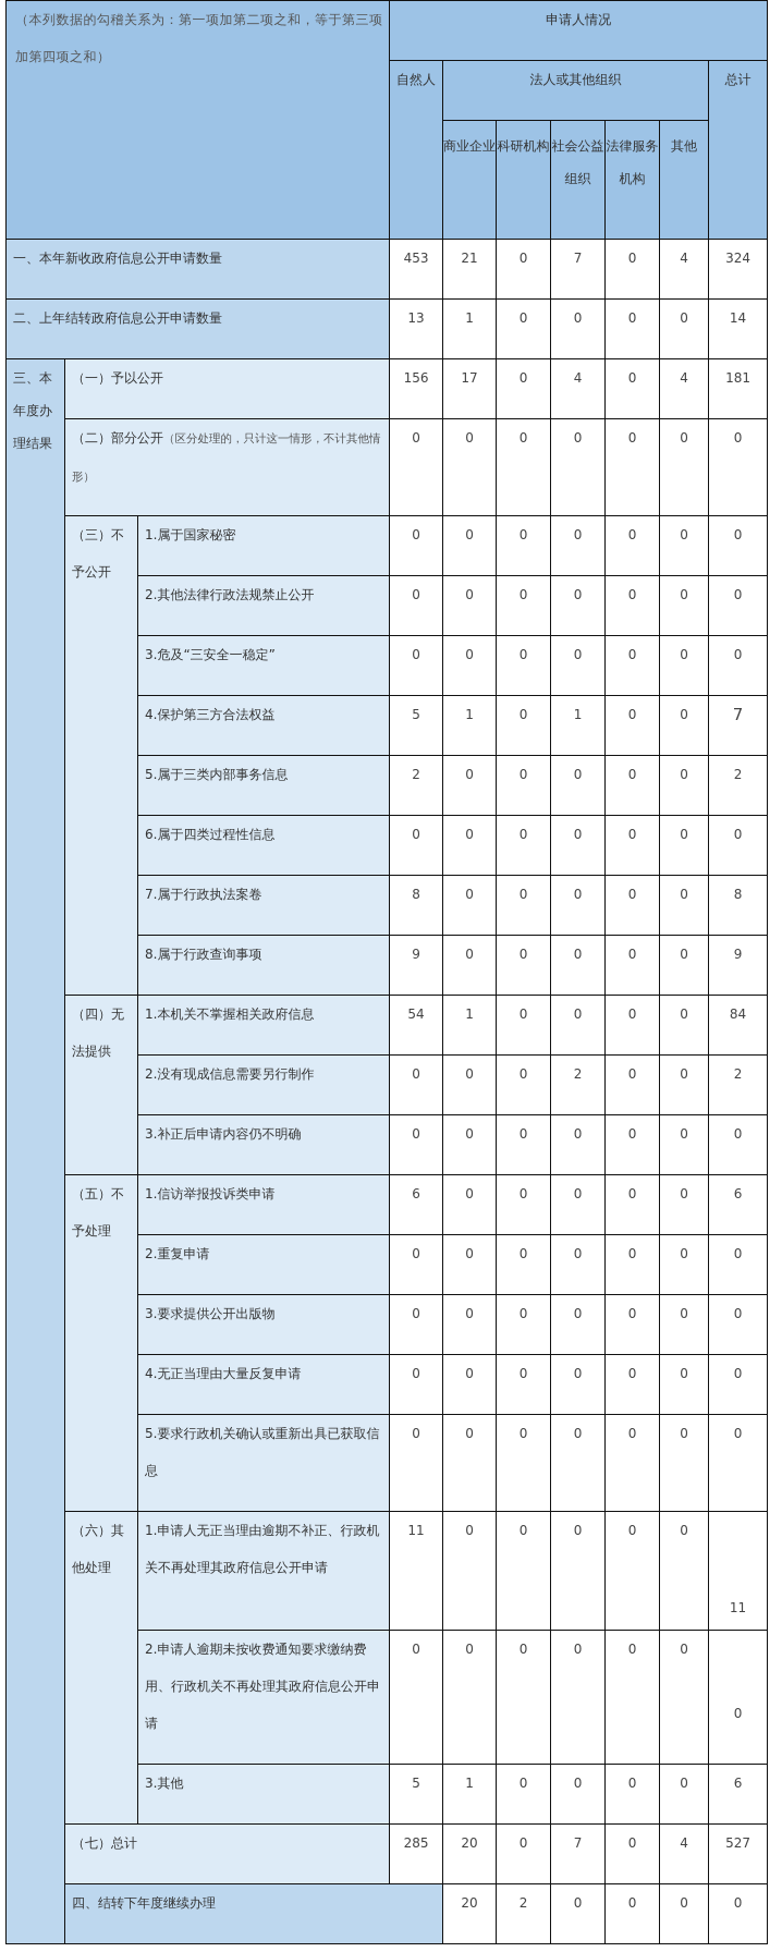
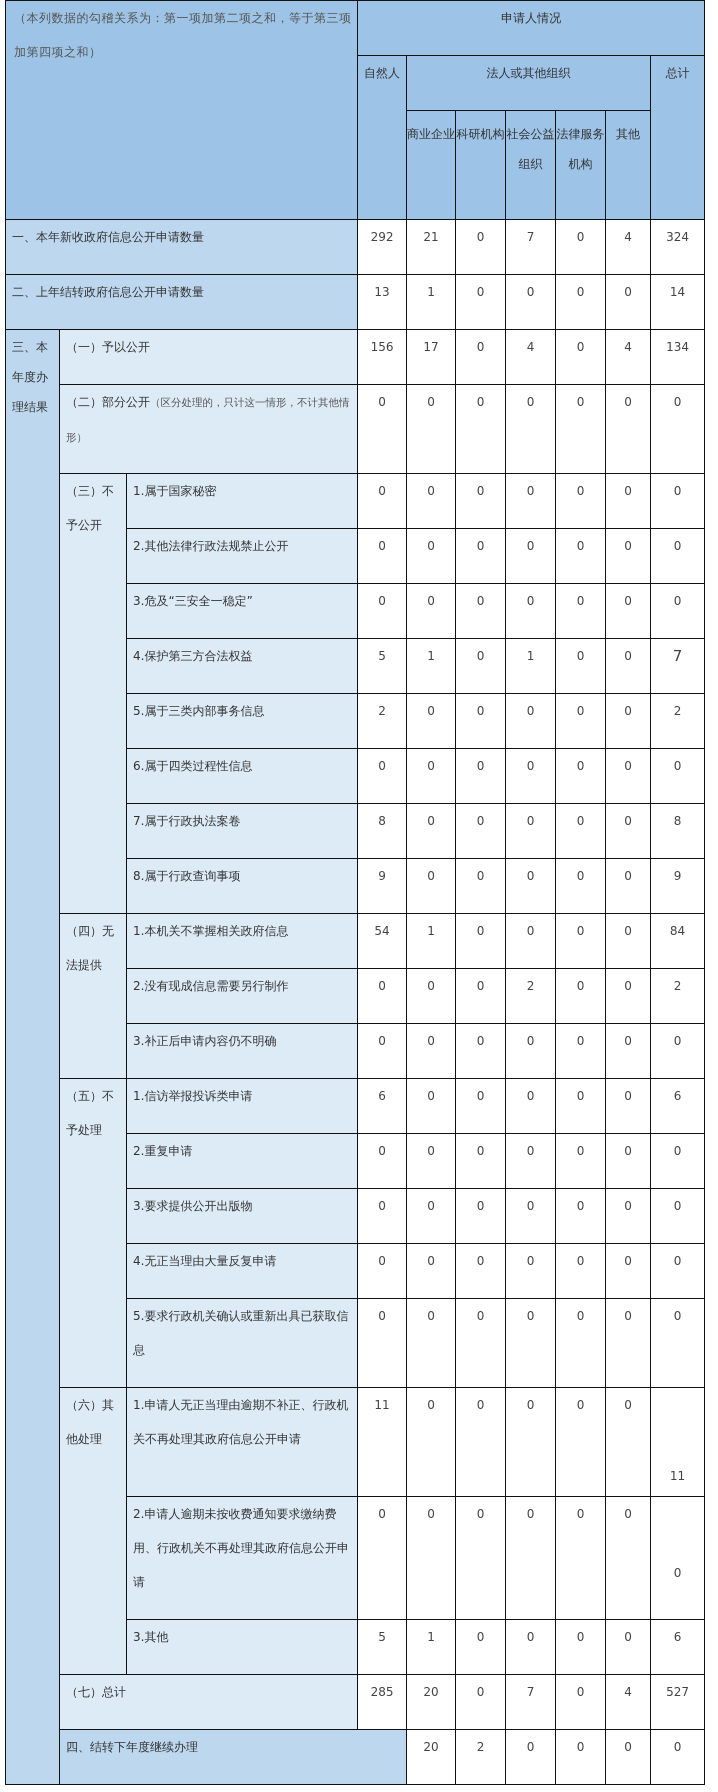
  （本列数据的勾稽关系为：第一项加第二项之和，等于第三项加第四项之和）	申请人情况
  自然人	法人或其他组织	总计
  商业企业	科研机构	社会公益组织	法律服务机构	其他
- 一、本年新收政府信息公开申请数量	453	21	0	7	0	4	324
+ 一、本年新收政府信息公开申请数量	292	21	0	7	0	4	324
  二、上年结转政府信息公开申请数量	13	1	0	0	0	0	14
- 三、本年度办理结果	（一）予以公开	156	17	0	4	0	4	181
+ 三、本年度办理结果	（一）予以公开	156	17	0	4	0	4	134
  （二）部分公开（区分处理的，只计这一情形，不计其他情形）	0	0	0	0	0	0	0
  （三）不予公开	1.属于国家秘密	0	0	0	0	0	0	0
  2.其他法律行政法规禁止公开	0	0	0	0	0	0	0
  3.危及“三安全一稳定”	0	0	0	0	0	0	0
  4.保护第三方合法权益	5	1	0	1	0	0	7
  5.属于三类内部事务信息	2	0	0	0	0	0	2
  6.属于四类过程性信息	0	0	0	0	0	0	0
  7.属于行政执法案卷	8	0	0	0	0	0	8
  8.属于行政查询事项	9	0	0	0	0	0	9
  （四）无法提供	1.本机关不掌握相关政府信息	54	1	0	0	0	0	84
  2.没有现成信息需要另行制作	0	0	0	2	0	0	2
  3.补正后申请内容仍不明确	0	0	0	0	0	0	0
  （五）不予处理	1.信访举报投诉类申请	6	0	0	0	0	0	6
  2.重复申请	0	0	0	0	0	0	0
  3.要求提供公开出版物	0	0	0	0	0	0	0
  4.无正当理由大量反复申请	0	0	0	0	0	0	0
  5.要求行政机关确认或重新出具已获取信息	0	0	0	0	0	0	0
  （六）其他处理	1.申请人无正当理由逾期不补正、行政机关不再处理其政府信息公开申请	11	0	0	0	0	0	11
  2.申请人逾期未按收费通知要求缴纳费用、行政机关不再处理其政府信息公开申请	0	0	0	0	0	0	0
  3.其他	5	1	0	0	0	0	6
  （七）总计	285	20	0	7	0	4	527
  四、结转下年度继续办理	20	2	0	0	0	0
